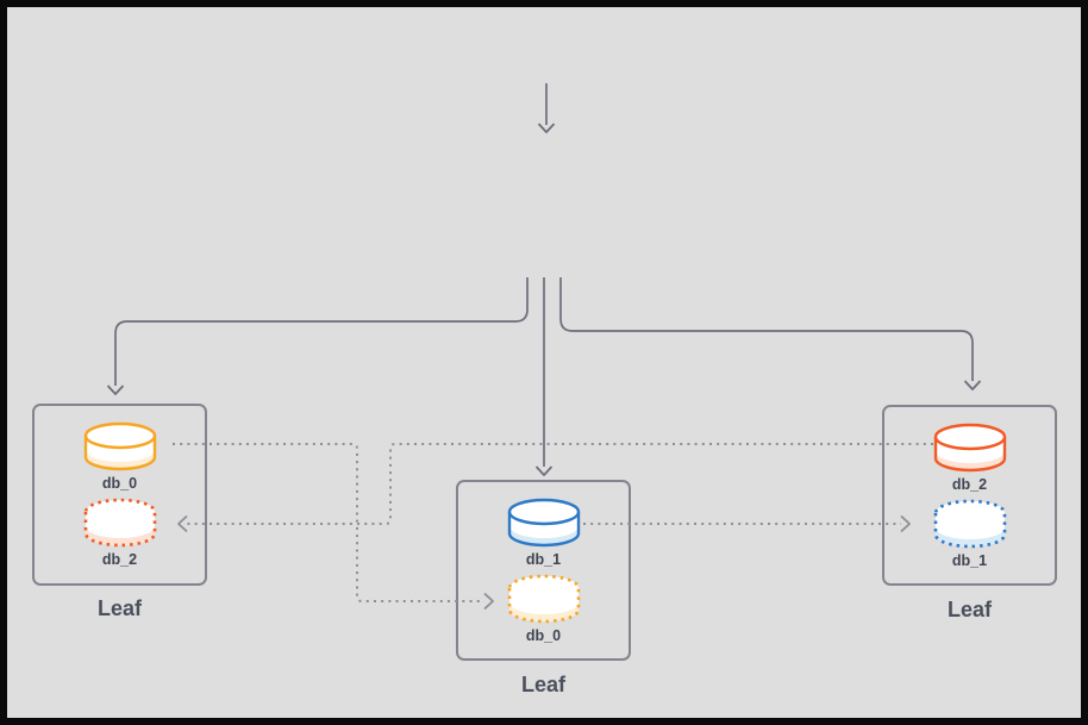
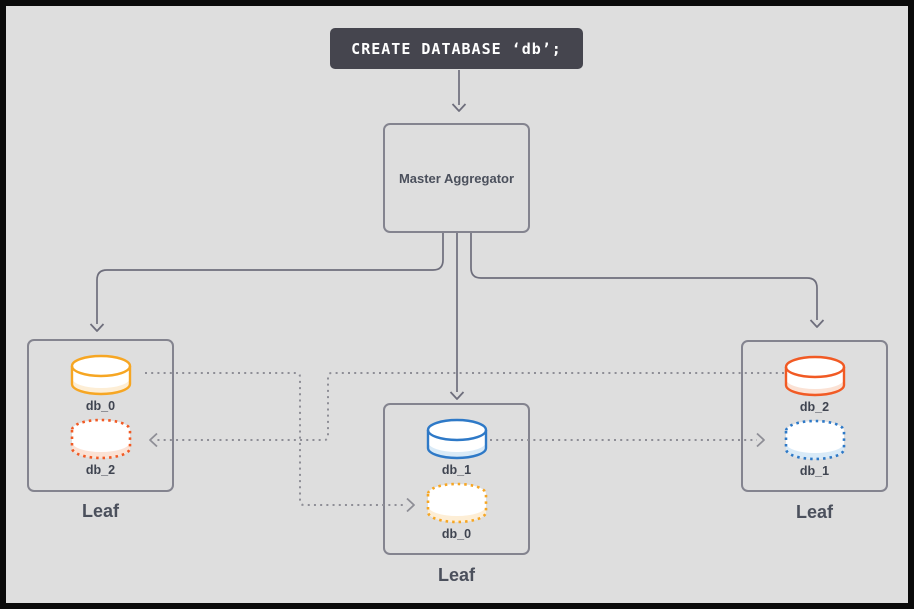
+ CREATE DATABASE ‘db’;
+ Master Aggregator
  db_0
  db_2
  Leaf
  db_1
  db_0
  Leaf
  db_2
  db_1
  Leaf
